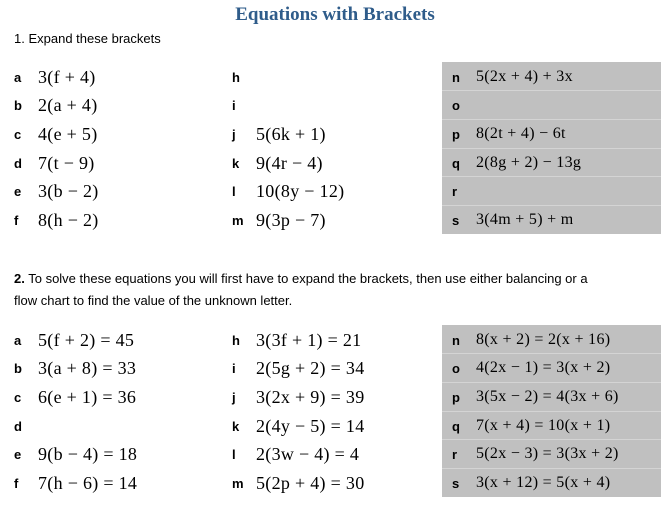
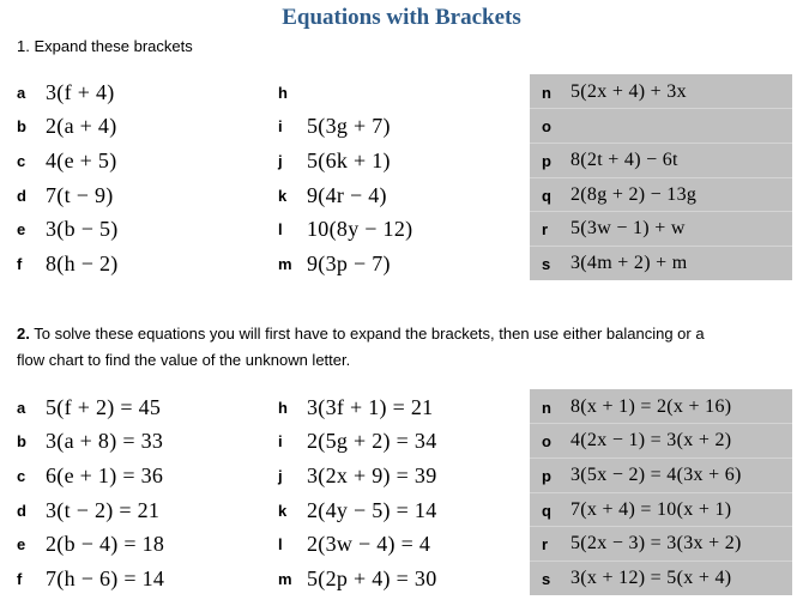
  Equations with Brackets
  1. Expand these brackets
  a
  3(f + 4)
  b
  2(a + 4)
  c
  4(e + 5)
  d
  7(t − 9)
  e
- 3(b − 2)
+ 3(b − 5)
  f
  8(h − 2)
  h
  i
+ 5(3g + 7)
  j
  5(6k + 1)
  k
  9(4r − 4)
  l
  10(8y − 12)
  m
  9(3p − 7)
  n
  5(2x + 4) + 3x
  o
  p
  8(2t + 4) − 6t
  q
  2(8g + 2) − 13g
  r
+ 5(3w − 1) + w
  s
- 3(4m + 5) + m
+ 3(4m + 2) + m
  2. To solve these equations you will first have to expand the brackets, then use either balancing or a
  flow chart to find the value of the unknown letter.
  a
  5(f + 2) = 45
  b
  3(a + 8) = 33
  c
  6(e + 1) = 36
  d
+ 3(t − 2) = 21
  e
- 9(b − 4) = 18
+ 2(b − 4) = 18
  f
  7(h − 6) = 14
  h
  3(3f + 1) = 21
  i
  2(5g + 2) = 34
  j
  3(2x + 9) = 39
  k
  2(4y − 5) = 14
  l
  2(3w − 4) = 4
  m
  5(2p + 4) = 30
  n
- 8(x + 2) = 2(x + 16)
+ 8(x + 1) = 2(x + 16)
  o
  4(2x − 1) = 3(x + 2)
  p
  3(5x − 2) = 4(3x + 6)
  q
  7(x + 4) = 10(x + 1)
  r
  5(2x − 3) = 3(3x + 2)
  s
  3(x + 12) = 5(x + 4)
